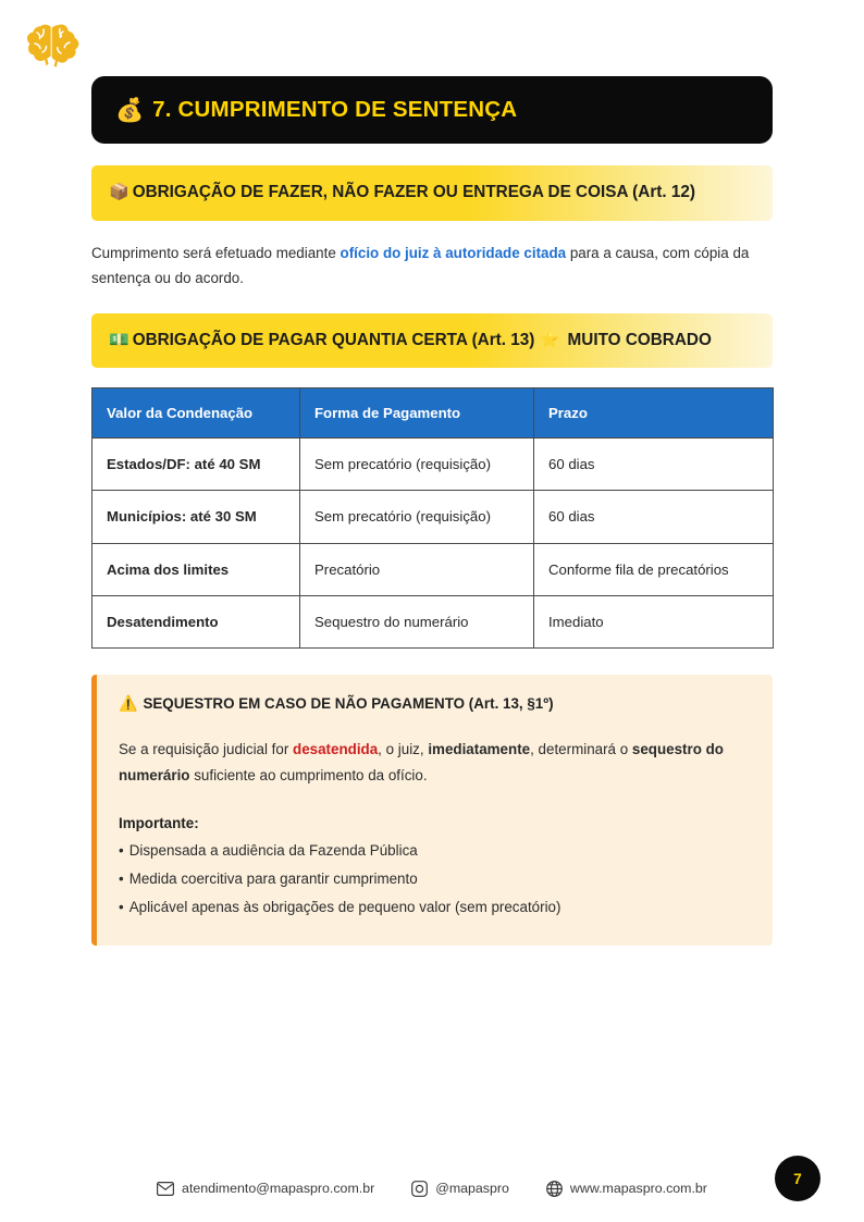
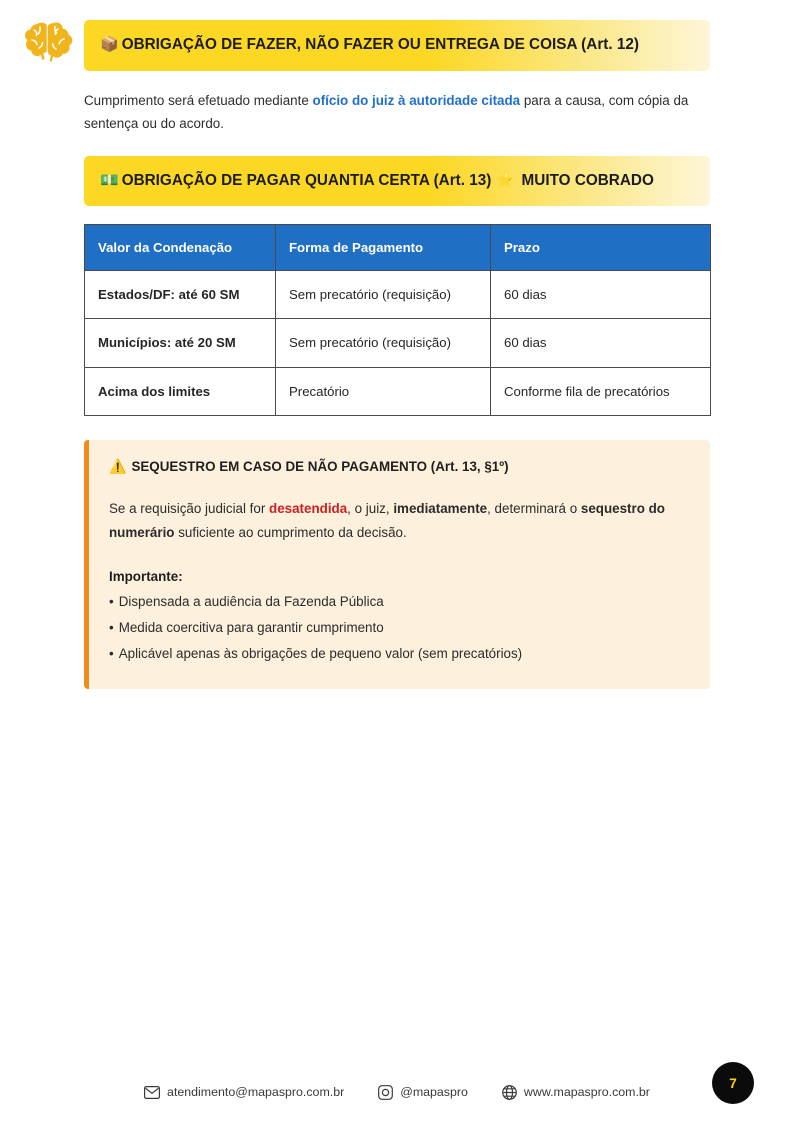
- 💰
- 7. CUMPRIMENTO DE SENTENÇA
  📦 OBRIGAÇÃO DE FAZER, NÃO FAZER OU ENTREGA DE COISA (Art. 12)
  Cumprimento será efetuado mediante ofício do juiz à autoridade citada para a causa, com cópia da sentença ou do acordo.
  💵 OBRIGAÇÃO DE PAGAR QUANTIA CERTA (Art. 13) ⭐ MUITO COBRADO
  Valor da Condenação	Forma de Pagamento	Prazo
- Estados/DF: até 40 SM	Sem precatório (requisição)	60 dias
+ Estados/DF: até 60 SM	Sem precatório (requisição)	60 dias
- Municípios: até 30 SM	Sem precatório (requisição)	60 dias
+ Municípios: até 20 SM	Sem precatório (requisição)	60 dias
  Acima dos limites	Precatório	Conforme fila de precatórios
- Desatendimento	Sequestro do numerário	Imediato
  ⚠️
  SEQUESTRO EM CASO DE NÃO PAGAMENTO (Art. 13, §1º)
- Se a requisição judicial for desatendida, o juiz, imediatamente, determinará o sequestro do numerário suficiente ao cumprimento da ofício.
+ Se a requisição judicial for desatendida, o juiz, imediatamente, determinará o sequestro do numerário suficiente ao cumprimento da decisão.
  Importante:
  Dispensada a audiência da Fazenda Pública
  Medida coercitiva para garantir cumprimento
- Aplicável apenas às obrigações de pequeno valor (sem precatório)
+ Aplicável apenas às obrigações de pequeno valor (sem precatórios)
  atendimento@mapaspro.com.br
  @mapaspro
  www.mapaspro.com.br
  7
